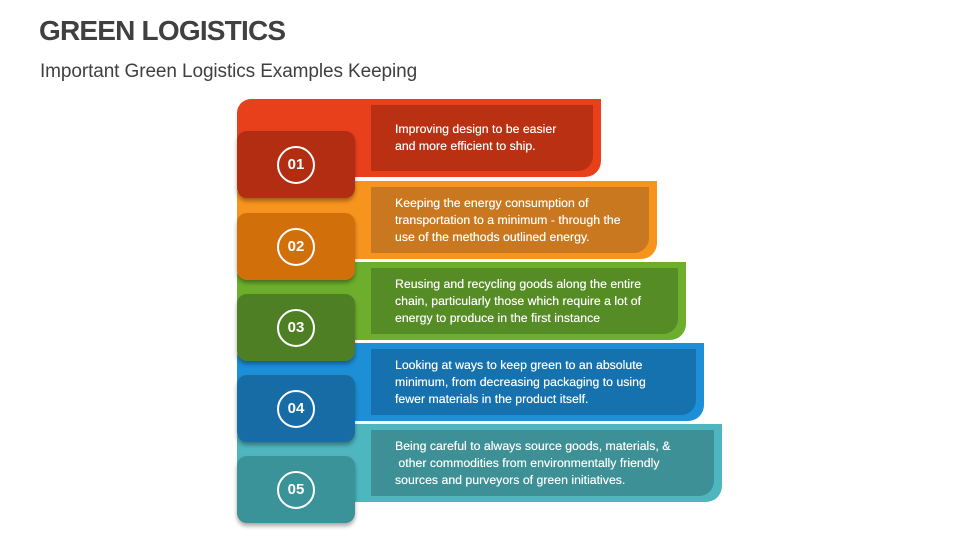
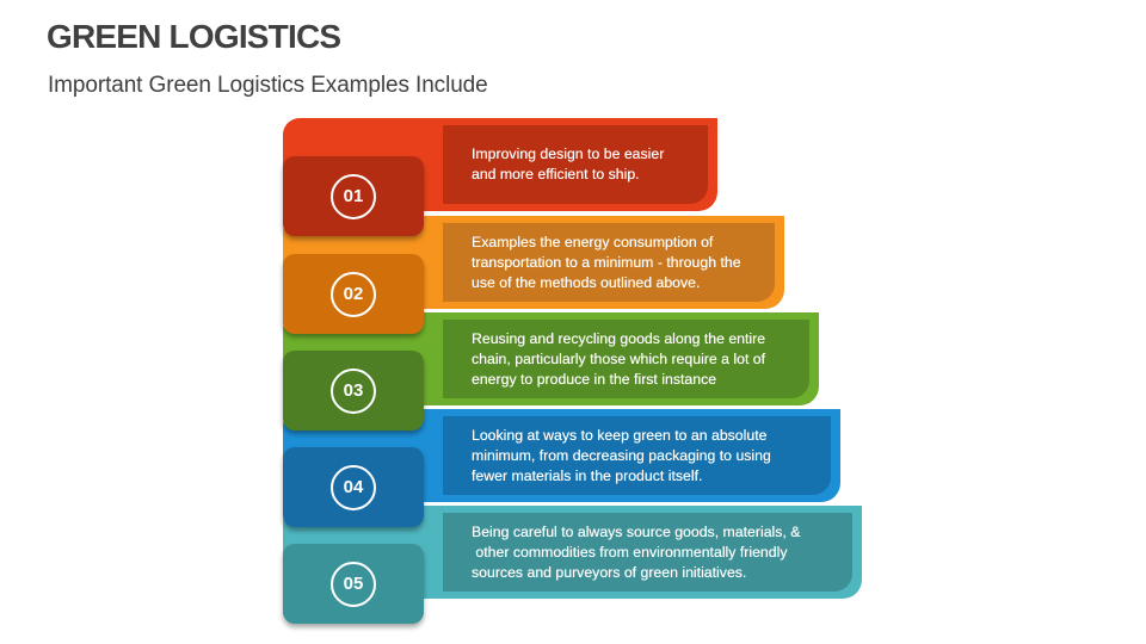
  GREEN LOGISTICS
- Important Green Logistics Examples Keeping
+ Important Green Logistics Examples Include
  Improving design to be easier
  and more efficient to ship.
  01
- Keeping the energy consumption of
+ Examples the energy consumption of
  transportation to a minimum - through the
- use of the methods outlined energy.
+ use of the methods outlined above.
  02
  Reusing and recycling goods along the entire
  chain, particularly those which require a lot of
  energy to produce in the first instance
  03
  Looking at ways to keep green to an absolute
  minimum, from decreasing packaging to using
  fewer materials in the product itself.
  04
  Being careful to always source goods, materials, &
  other commodities from environmentally friendly
  sources and purveyors of green initiatives.
  05
